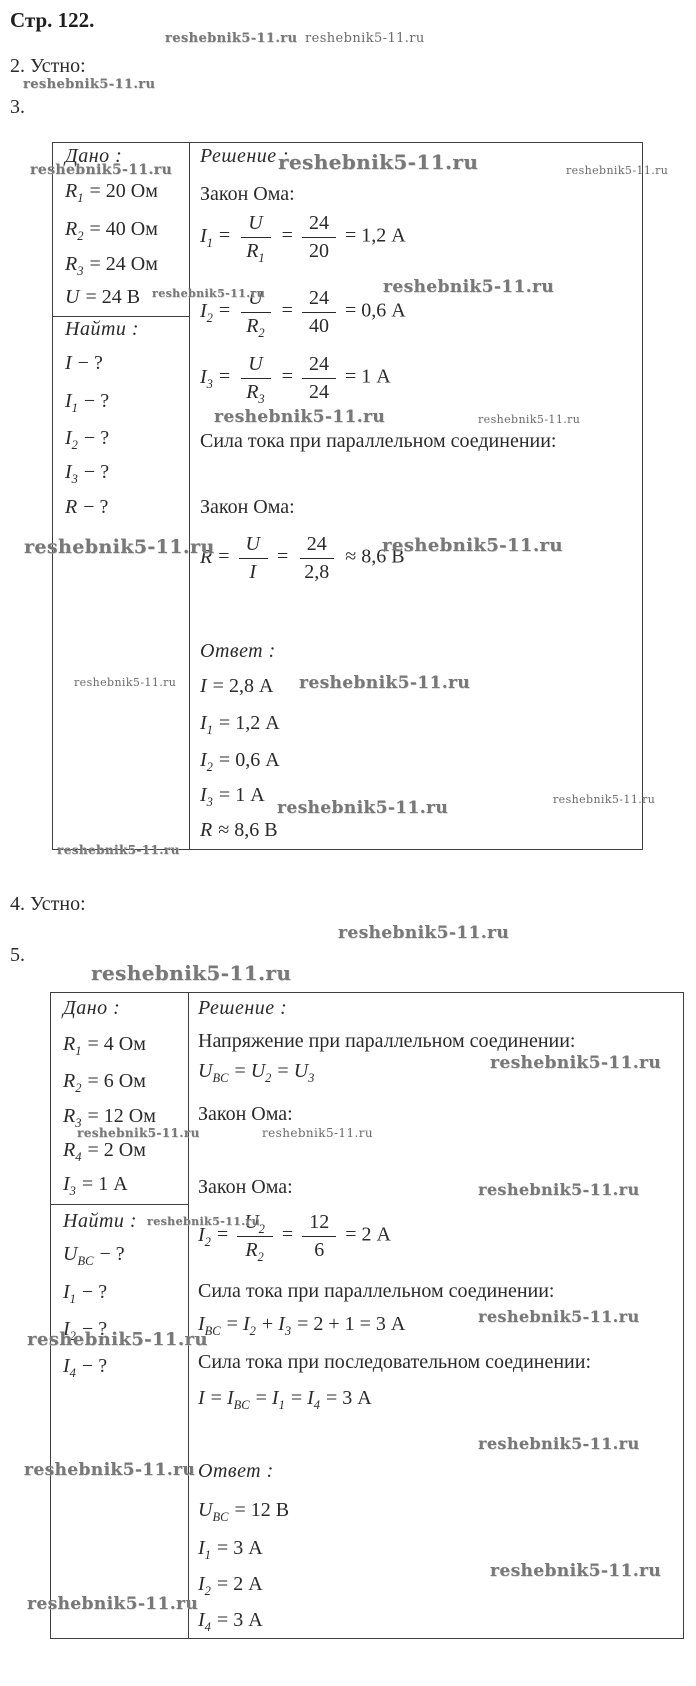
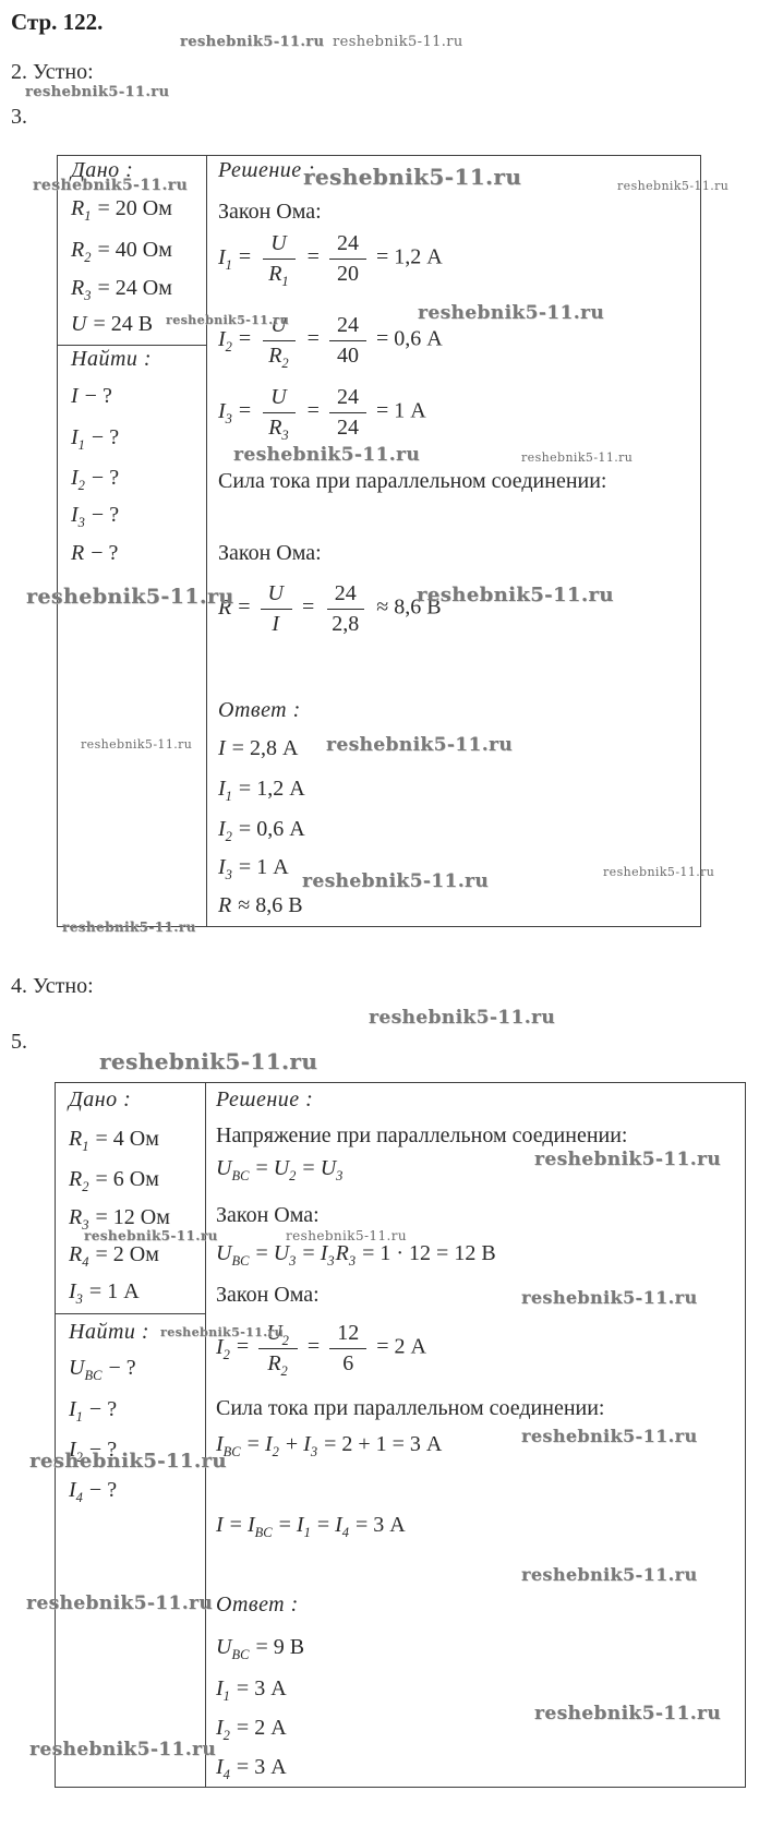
  Стр. 122.
  2. Устно:
  3.
  4. Устно:
  5.
  reshebnik5-11.ru
  reshebnik5-11.ru
  reshebnik5-11.ru
  reshebnik5-11.ru
  reshebnik5-11.ru
  reshebnik5-11.ru
  reshebnik5-11.ru
  reshebnik5-11.ru
  reshebnik5-11.ru
  reshebnik5-11.ru
  reshebnik5-11.ru
  reshebnik5-11.ru
  reshebnik5-11.ru
  reshebnik5-11.ru
  reshebnik5-11.ru
  reshebnik5-11.ru
  reshebnik5-11.ru
  reshebnik5-11.ru
  reshebnik5-11.ru
  reshebnik5-11.ru
  reshebnik5-11.ru
  reshebnik5-11.ru
  reshebnik5-11.ru
  reshebnik5-11.ru
  reshebnik5-11.ru
  reshebnik5-11.ru
  reshebnik5-11.ru
  reshebnik5-11.ru
  reshebnik5-11.ru
  reshebnik5-11.ru
  Дано :
  R1 = 20 Ом
  R2 = 40 Ом
  R3 = 24 Ом
  U = 24 В
  Найти :
  I − ?
  I1 − ?
  I2 − ?
  I3 − ?
  R − ?
  Решение :
  Закон Ома:
  I1 =
  U
  R1
  =
  24
  20
  = 1,2 А
  I2 =
  U
  R2
  =
  24
  40
  = 0,6 А
  I3 =
  U
  R3
  =
  24
  24
  = 1 А
  Сила тока при параллельном соединении:
  Закон Ома:
  R =
  U
  I
  =
  24
  2,8
  ≈ 8,6 В
  Ответ :
  I = 2,8 А
  I1 = 1,2 А
  I2 = 0,6 А
  I3 = 1 А
  R ≈ 8,6 В
  Дано :
  R1 = 4 Ом
  R2 = 6 Ом
  R3 = 12 Ом
  R4 = 2 Ом
  I3 = 1 А
  Найти :
  UBC − ?
  I1 − ?
  I2 − ?
  I4 − ?
  Решение :
  Напряжение при параллельном соединении:
  UBC = U2 = U3
  Закон Ома:
+ UBC = U3 = I3R3 = 1 · 12 = 12 В
  Закон Ома:
  I2 =
  U2
  R2
  =
  12
  6
  = 2 А
  Сила тока при параллельном соединении:
  IBC = I2 + I3 = 2 + 1 = 3 А
- Сила тока при последовательном соединении:
  I = IBC = I1 = I4 = 3 А
  Ответ :
- UBC = 12 В
+ UBC = 9 В
  I1 = 3 А
  I2 = 2 А
  I4 = 3 А
